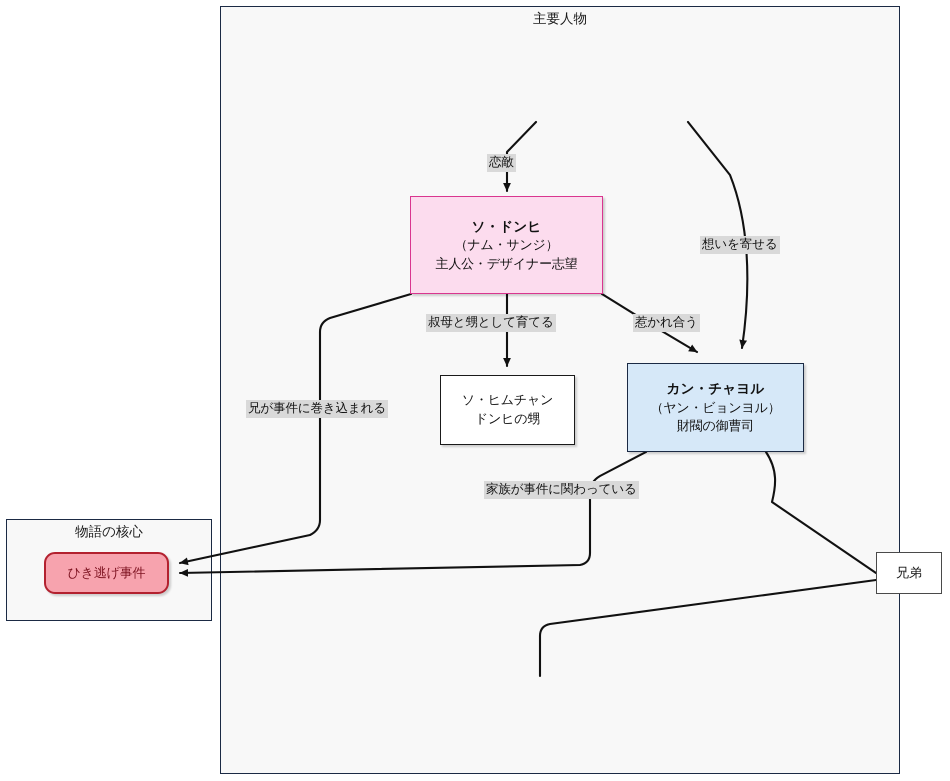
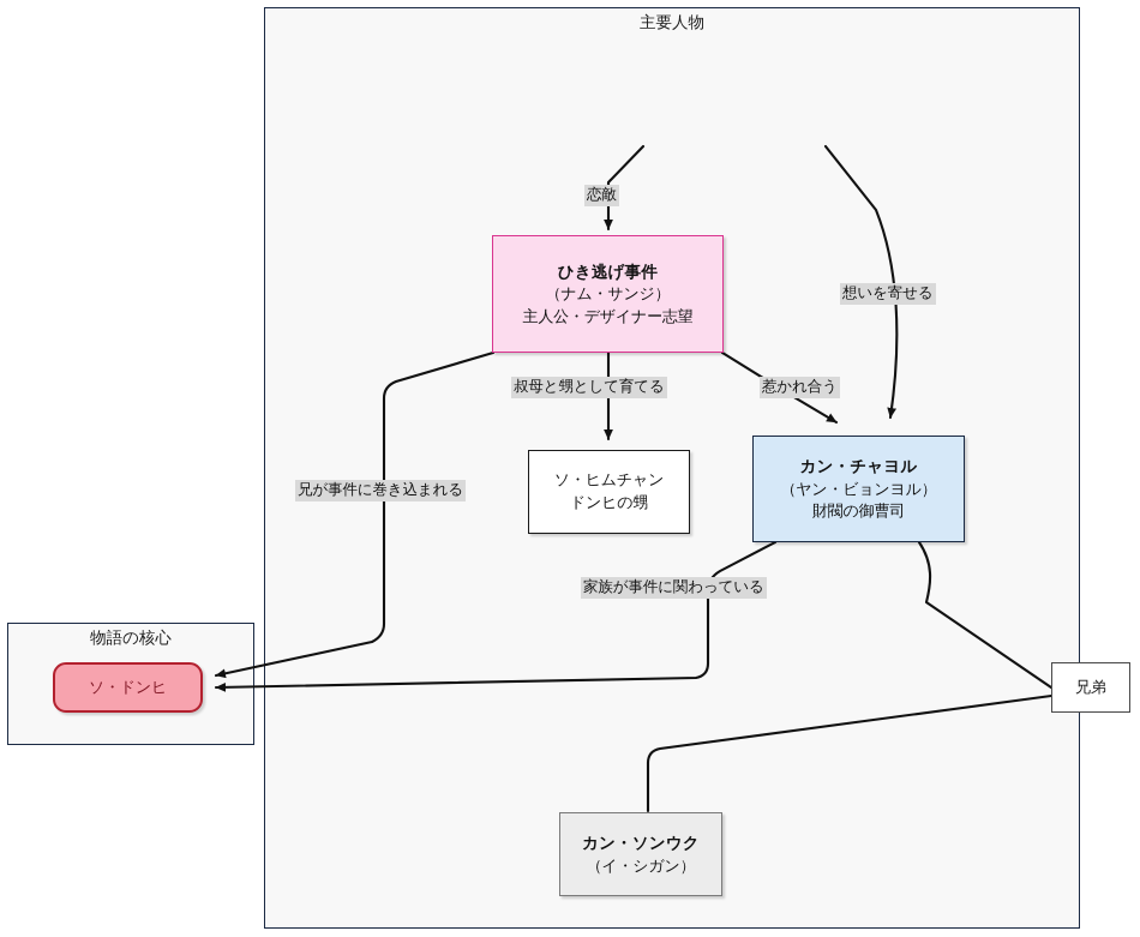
  主要人物
  物語の核心
- ソ・ドンヒ
+ ひき逃げ事件
  （ナム・サンジ）
  主人公・デザイナー志望
  ソ・ヒムチャン
  ドンヒの甥
  カン・チャヨル
  （ヤン・ビョンヨル）
  財閥の御曹司
+ カン・ソンウク
+ （イ・シガン）
- ひき逃げ事件
+ ソ・ドンヒ
  兄弟
  恋敵
  想いを寄せる
  叔母と甥として育てる
  惹かれ合う
  兄が事件に巻き込まれる
  家族が事件に関わっている
